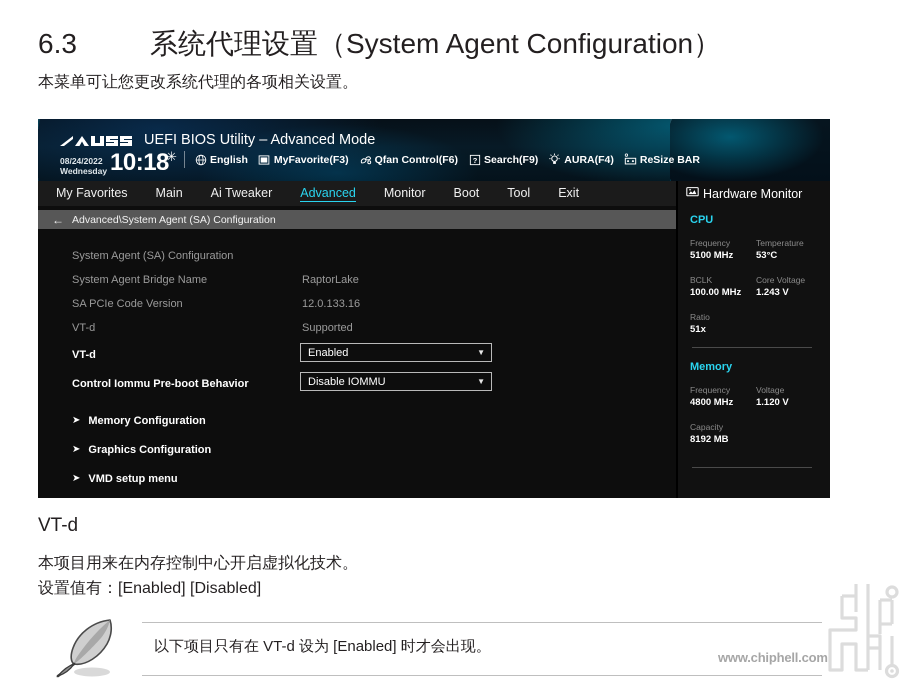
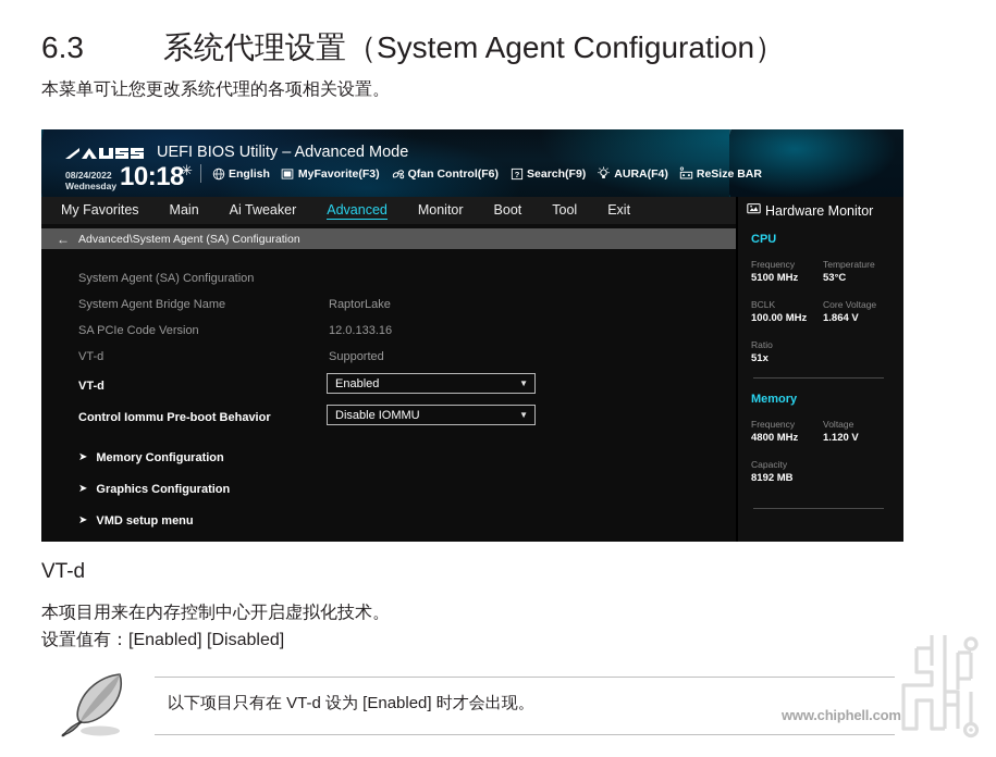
  6.3 系统代理设置（System Agent Configuration）
  本菜单可让您更改系统代理的各项相关设置。
  UEFI BIOS Utility – Advanced Mode
  08/24/2022
  Wednesday
  10:18
  ✳
  English
  MyFavorite(F3)
  Qfan Control(F6)
  ?
  Search(F9)
  AURA(F4)
  ReSize BAR
  My Favorites
  Main
  Ai Tweaker
  Advanced
  Monitor
  Boot
  Tool
  Exit
  ←
  Advanced\System Agent (SA) Configuration
  System Agent (SA) Configuration
  System Agent Bridge Name
  RaptorLake
  SA PCIe Code Version
  12.0.133.16
  VT-d
  Supported
  VT-d
  Enabled
  ▼
  Control Iommu Pre-boot Behavior
  Disable IOMMU
  ▼
  ➤
  Memory Configuration
  ➤
  Graphics Configuration
  ➤
  VMD setup menu
  Hardware Monitor
  CPU
  Frequency
  5100 MHz
  Temperature
  53°C
  BCLK
  100.00 MHz
  Core Voltage
- 1.243 V
+ 1.864 V
  Ratio
  51x
  Memory
  Frequency
  4800 MHz
  Voltage
  1.120 V
  Capacity
  8192 MB
  VT-d
  本项目用来在内存控制中心开启虚拟化技术。
  设置值有：[Enabled] [Disabled]
  以下项目只有在 VT-d 设为 [Enabled] 时才会出现。
  www.chiphell.com
